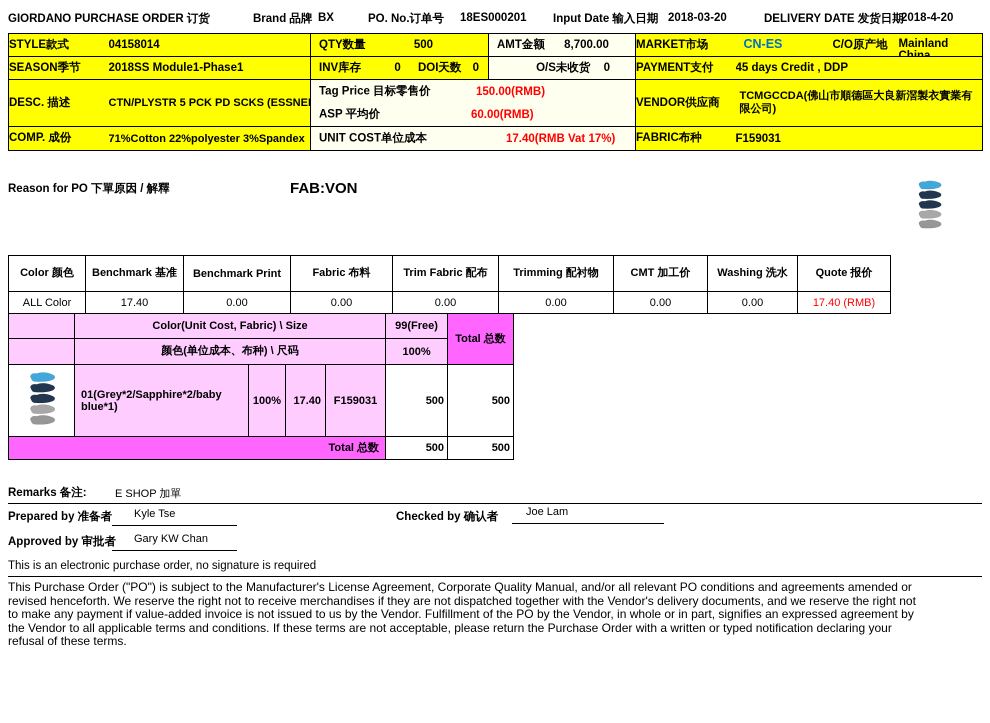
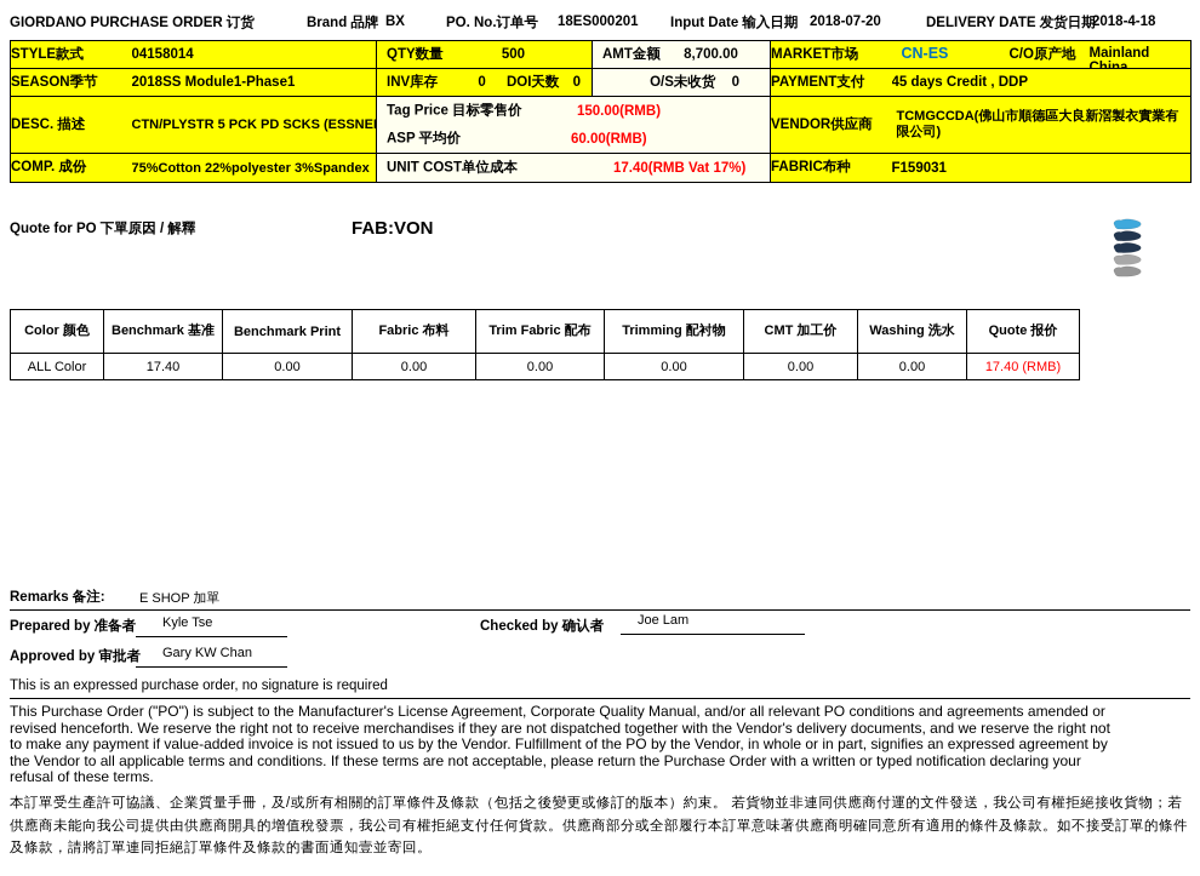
  GIORDANO PURCHASE ORDER 订货
  Brand 品牌
  BX
  PO. No.订单号
  18ES000201
  Input Date 输入日期
- 2018-03-20
+ 2018-07-20
  DELIVERY DATE 发货日期
- 2018-4-20
+ 2018-4-18
  STYLE款式	04158014	QTY数量 500	AMT金额 8,700.00	MARKET市场	CN-ES C/O原产地 Mainland
  SEASON季节	2018SS Module1-Phase1	INV库存 0 DOI天数 0	O/S未收货 0	PAYMENT支付	45 days Credit , DDP
  DESC. 描述	CTN/PLYSTR 5 PCK PD SCKS (ESSNE	Tag Price 目标零售价 150.00(RMB) ASP 平均价 60.00(RMB)	VENDOR供应商	TCMGCCDA(佛山市順德區大良新滘製衣實業有限公司)
- COMP. 成份	71%Cotton 22%polyester 3%Spandex	UNIT COST单位成本 17.40(RMB Vat 17%)	FABRIC布种	F159031
+ COMP. 成份	75%Cotton 22%polyester 3%Spandex	UNIT COST单位成本 17.40(RMB Vat 17%)	FABRIC布种	F159031
- Reason for PO 下單原因 / 解釋
+ Quote for PO 下單原因 / 解釋
  FAB:VON
  Color 颜色	Benchmark 基准	Benchmark Print	Fabric 布料	Trim Fabric 配布	Trimming 配衬物	CMT 加工价	Washing 洗水	Quote 报价
  ALL Color	17.40	0.00	0.00	0.00	0.00	0.00	0.00	17.40 (RMB)
- 	Color(Unit Cost, Fabric) \ Size	99(Free)	Total 总数
- 	颜色(单位成本、布种) \ 尺码	100%
- 	01(Grey*2/Sapphire*2/baby blue*1)	100%	17.40	F159031	500	500
- Total 总数	500	500
  Remarks 备注:
  E SHOP 加單
  Prepared by 准备者
  Kyle Tse
  Checked by 确认者
  Joe Lam
  Approved by 审批者
  Gary KW Chan
- This is an electronic purchase order, no signature is required
+ This is an expressed purchase order, no signature is required
  This Purchase Order ("PO") is subject to the Manufacturer's License Agreement, Corporate Quality Manual, and/or all relevant PO conditions and agreements amended or revised henceforth. We reserve the right not to receive merchandises if they are not dispatched together with the Vendor's delivery documents, and we reserve the right not to make any payment if value-added invoice is not issued to us by the Vendor. Fulfillment of the PO by the Vendor, in whole or in part, signifies an expressed agreement by the Vendor to all applicable terms and conditions. If these terms are not acceptable, please return the Purchase Order with a written or typed notification declaring your refusal of these terms.
+ 本訂單受生產許可協議、企業質量手冊，及/或所有相關的訂單條件及條款（包括之後變更或修訂的版本）約束。 若貨物並非連同供應商付運的文件發送，我公司有權拒絕接收貨物；若供應商未能向我公司提供由供應商開具的增值稅發票，我公司有權拒絕支付任何貨款。供應商部分或全部履行本訂單意味著供應商明確同意所有適用的條件及條款。如不接受訂單的條件及條款，請將訂單連同拒絕訂單條件及條款的書面通知壹並寄回。
